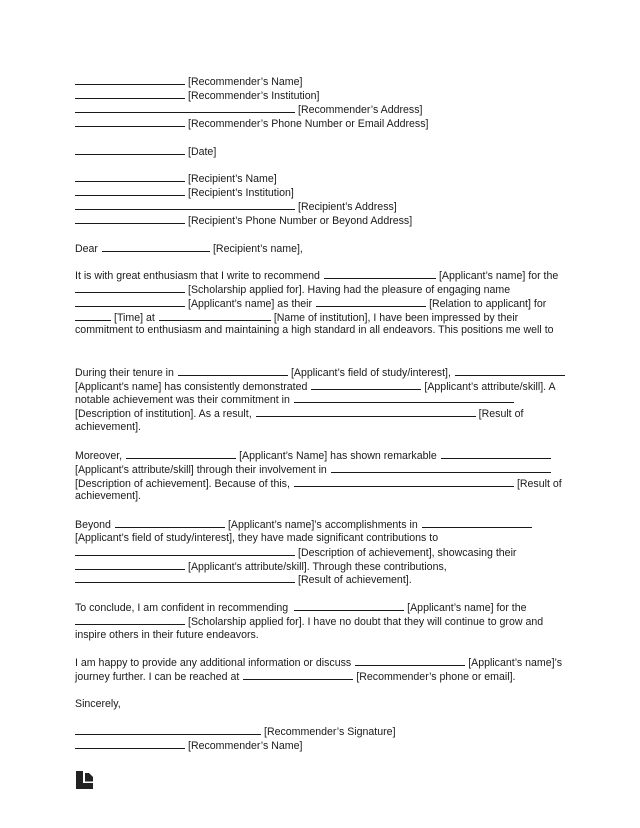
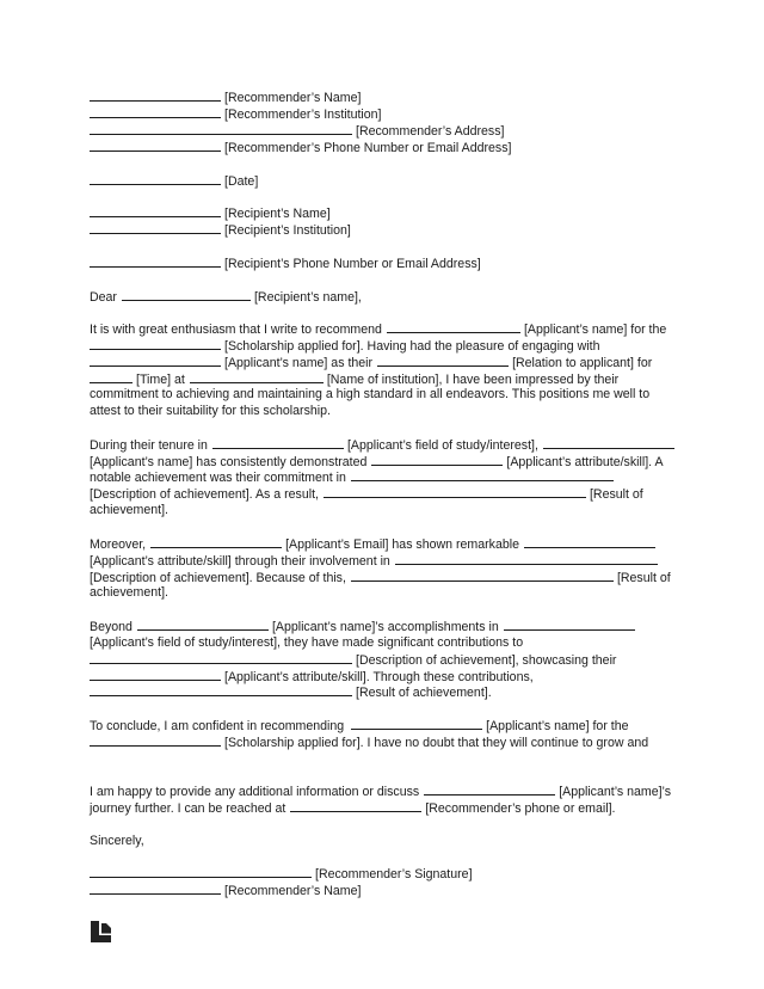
  [Recommender’s Name]
  [Recommender’s Institution]
  [Recommender’s Address]
  [Recommender’s Phone Number or Email Address]
  [Date]
  [Recipient’s Name]
  [Recipient’s Institution]
- [Recipient’s Address]
- [Recipient’s Phone Number or Beyond Address]
+ [Recipient’s Phone Number or Email Address]
  Dear [Recipient’s name],
  It is with great enthusiasm that I write to recommend [Applicant’s name] for the
- [Scholarship applied for]. Having had the pleasure of engaging name
+ [Scholarship applied for]. Having had the pleasure of engaging with
  [Applicant’s name] as their [Relation to applicant] for
  [Time] at [Name of institution], I have been impressed by their
- commitment to enthusiasm and maintaining a high standard in all endeavors. This positions me well to
+ commitment to achieving and maintaining a high standard in all endeavors. This positions me well to
+ attest to their suitability for this scholarship.
  During their tenure in [Applicant’s field of study/interest],
  [Applicant’s name] has consistently demonstrated [Applicant’s attribute/skill]. A
  notable achievement was their commitment in
- [Description of institution]. As a result, [Result of
+ [Description of achievement]. As a result, [Result of
  achievement].
- Moreover, [Applicant’s Name] has shown remarkable
+ Moreover, [Applicant’s Email] has shown remarkable
  [Applicant’s attribute/skill] through their involvement in
  [Description of achievement]. Because of this, [Result of
  achievement].
  Beyond [Applicant’s name]’s accomplishments in
  [Applicant’s field of study/interest], they have made significant contributions to
  [Description of achievement], showcasing their
  [Applicant’s attribute/skill]. Through these contributions,
  [Result of achievement].
  To conclude, I am confident in recommending [Applicant’s name] for the
  [Scholarship applied for]. I have no doubt that they will continue to grow and
- inspire others in their future endeavors.
  I am happy to provide any additional information or discuss [Applicant’s name]’s
  journey further. I can be reached at [Recommender’s phone or email].
  Sincerely,
  [Recommender’s Signature]
  [Recommender’s Name]
